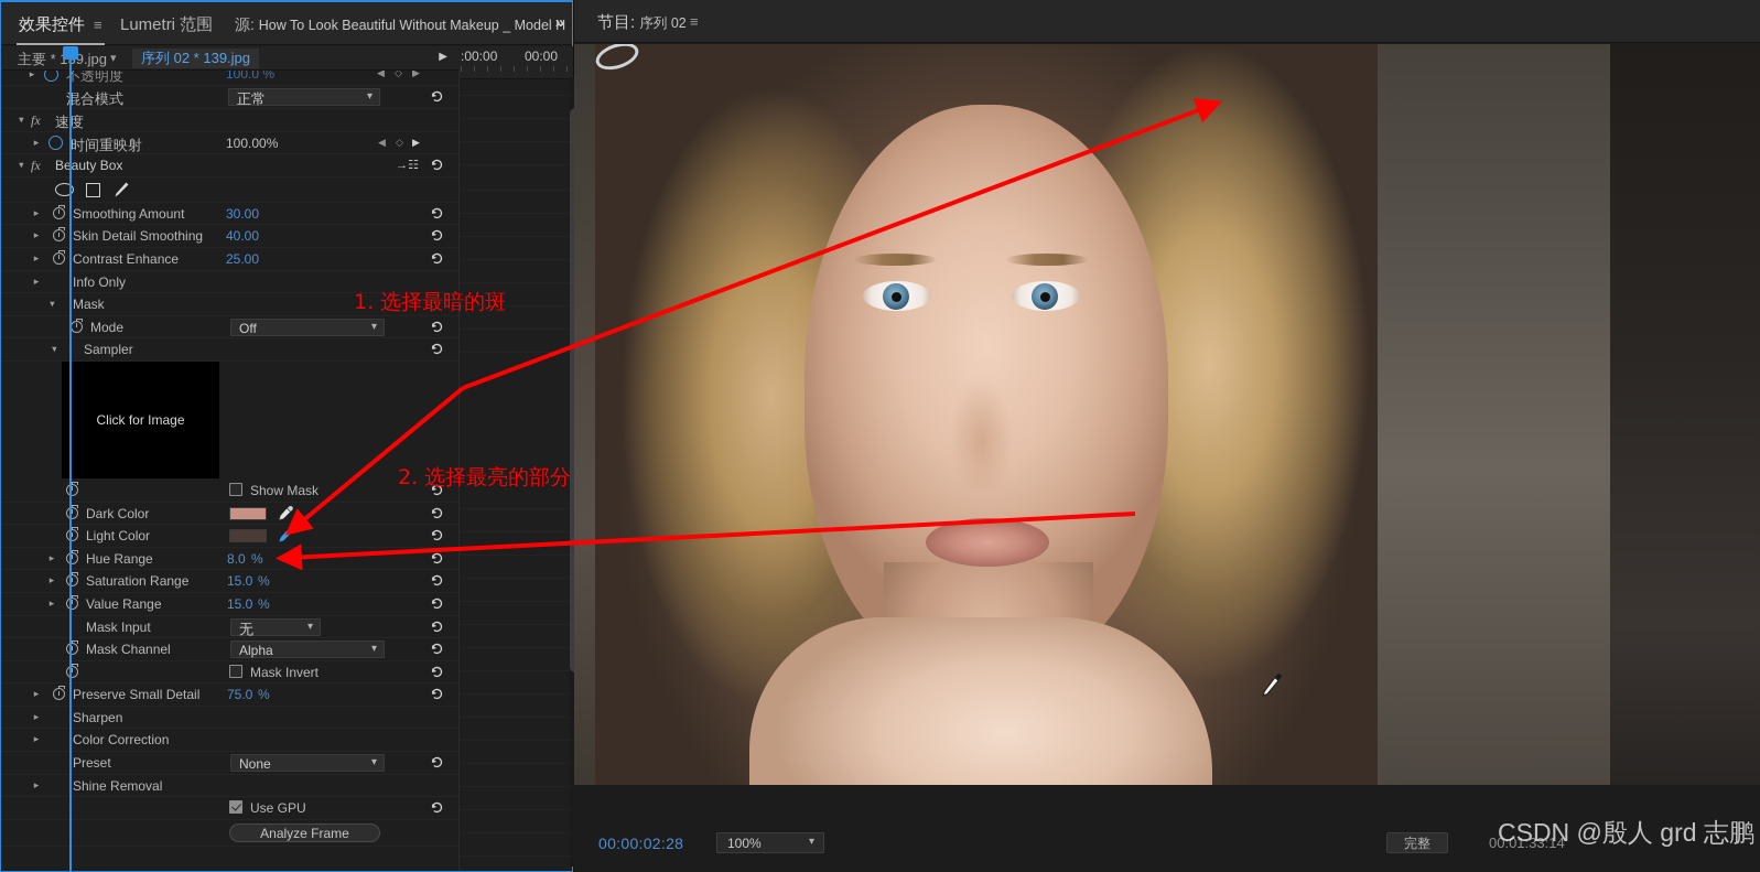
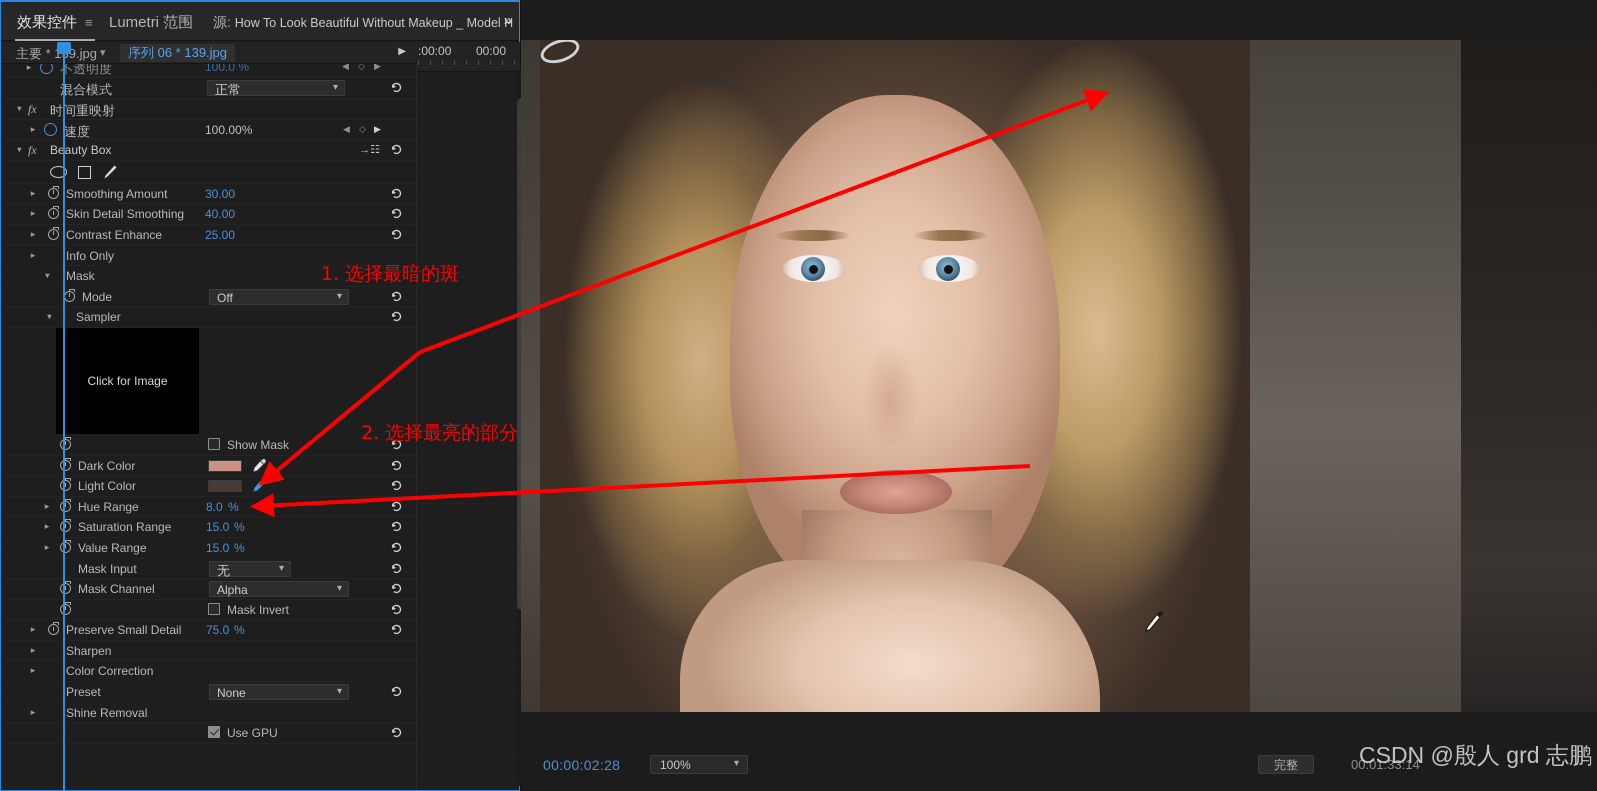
  效果控件 ≡
  Lumetri 范围
  源: How To Look Beautiful Without Makeup _ Model H
  »
  主要 *9.jpg
  ▾
- 序列 02 * 139.jpg
+ 序列 06 * 139.jpg
  ▶
  :00:00
  00:00
  ▸
  不透明度
  100.0 %
  ◀
  ◇
  ▶
  混合模式
  正常
  ▾
  fx
- 速度
+ 时间重映射
  ▸
- 时间重映射
+ 速度
  100.00%
  ◀
  ◇
  ▶
  fx
  Beauty Box
  →☷
  ▸
  Smoothing Amount
  30.00
  ▸
  Skin Detail Smoothing
  40.00
  ▸
  Contrast Enhance
  25.00
  ▸
  Info Only
  Mask
  Mode
  Off
  ▾
  Sampler
  Click for Image
  Show Mask
  Dark Color
  Light Color
  ▸
  Hue Range
  8.0
  %
  ▸
  Saturation Range
  15.0
  %
  ▸
  Value Range
  15.0
  %
  Mask Input
  无
  ▾
  Mask Channel
  Alpha
  ▾
  Mask Invert
  ▸
  Preserve Small Detail
  75.0
  %
  ▸
  Sharpen
  ▸
  Color Correction
  Preset
  None
  ▾
  ▸
  Shine Removal
  Use GPU
- Analyze Frame
- 节目: 序列 02
- ≡
  00:00:02:28
  100%
  ▾
  完整
  00:01:33:14
  CSDN @殷人 grd 志鹏
  1. 选择最暗的斑
  2. 选择最亮的部分
